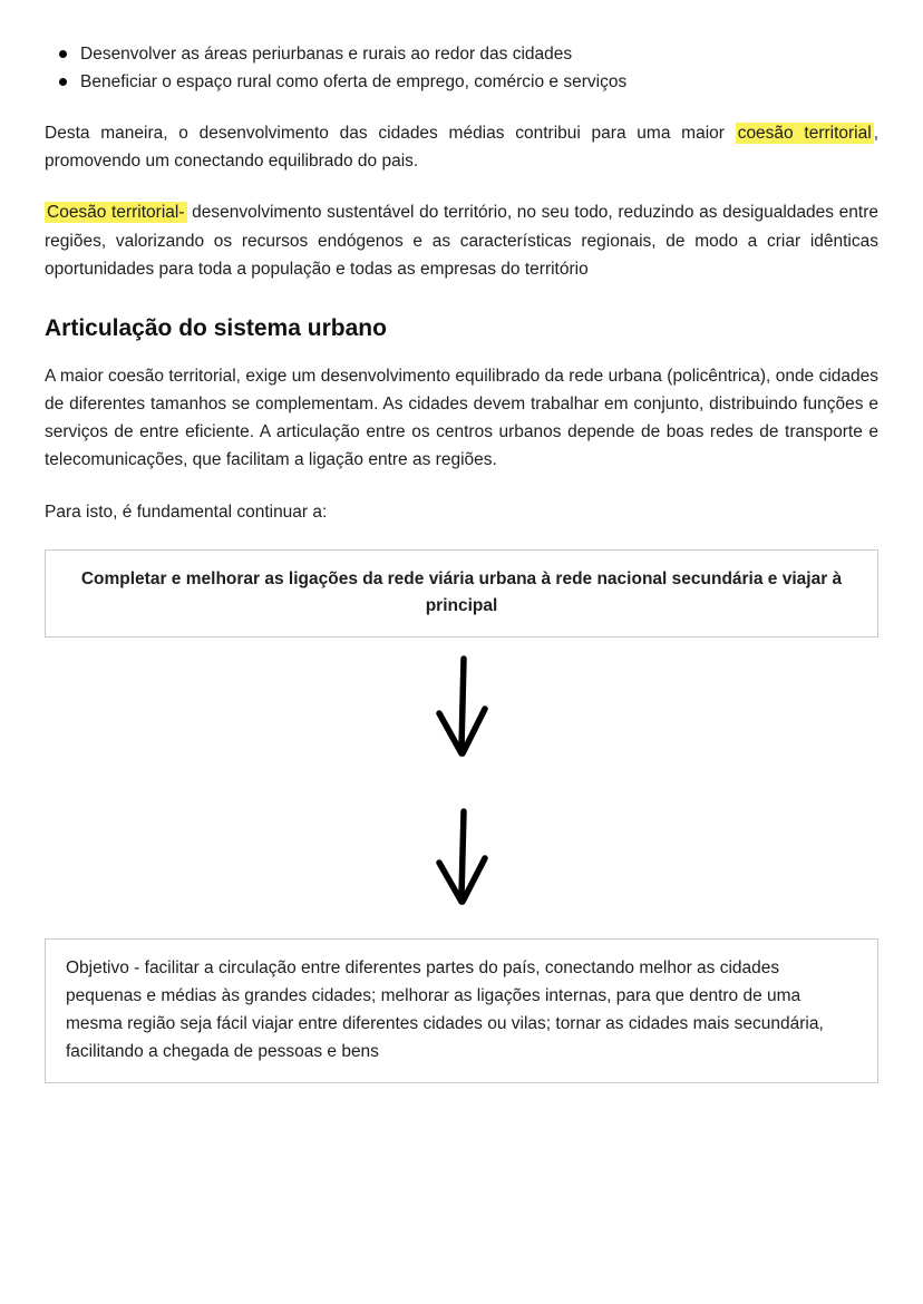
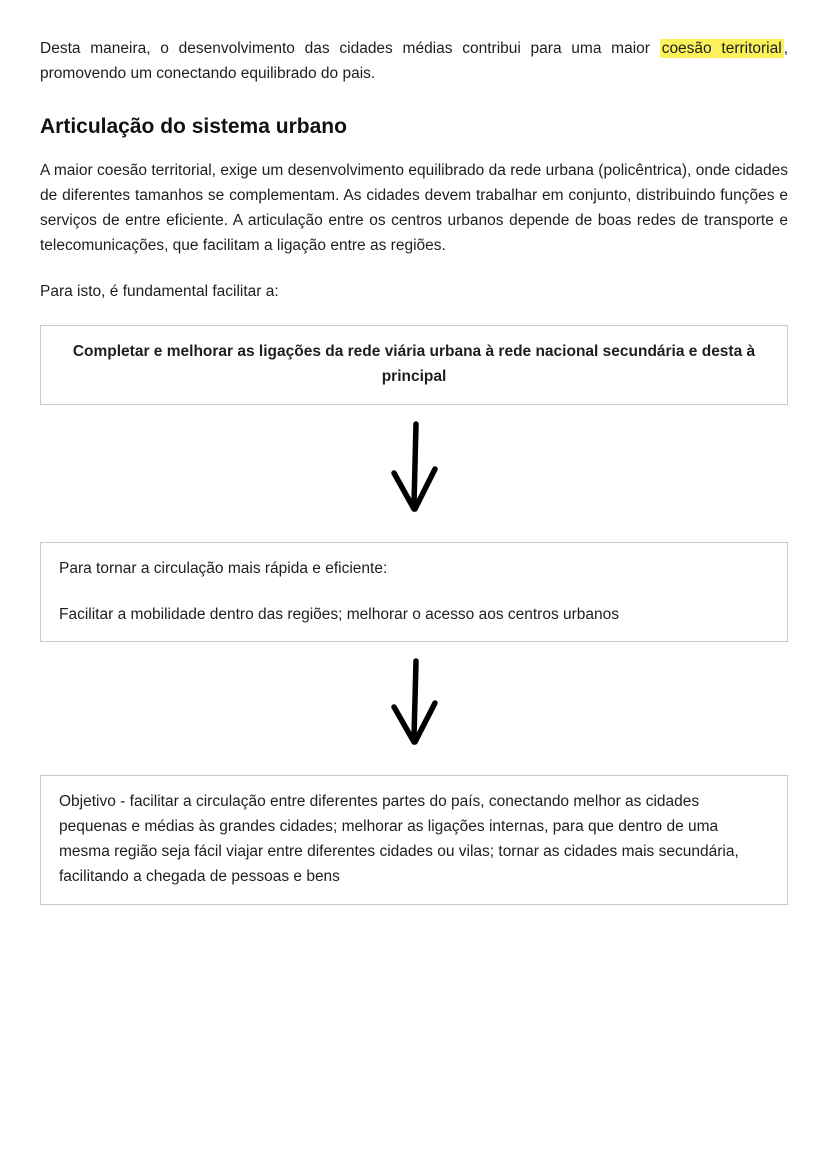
- Desenvolver as áreas periurbanas e rurais ao redor das cidades
- Beneficiar o espaço rural como oferta de emprego, comércio e serviços
  Desta maneira, o desenvolvimento das cidades médias contribui para uma maior coesão territorial, promovendo um conectando equilibrado do pais.
- Coesão territorial- desenvolvimento sustentável do território, no seu todo, reduzindo as desigualdades entre regiões, valorizando os recursos endógenos e as características regionais, de modo a criar idênticas oportunidades para toda a população e todas as empresas do território
  Articulação do sistema urbano
  A maior coesão territorial, exige um desenvolvimento equilibrado da rede urbana (policêntrica), onde cidades de diferentes tamanhos se complementam. As cidades devem trabalhar em conjunto, distribuindo funções e serviços de entre eficiente. A articulação entre os centros urbanos depende de boas redes de transporte e telecomunicações, que facilitam a ligação entre as regiões.
- Para isto, é fundamental continuar a:
+ Para isto, é fundamental facilitar a:
- Completar e melhorar as ligações da rede viária urbana à rede nacional secundária e viajar à principal
+ Completar e melhorar as ligações da rede viária urbana à rede nacional secundária e desta à principal
+ Para tornar a circulação mais rápida e eficiente:
+ Facilitar a mobilidade dentro das regiões; melhorar o acesso aos centros urbanos
  Objetivo - facilitar a circulação entre diferentes partes do país, conectando melhor as cidades pequenas e médias às grandes cidades; melhorar as ligações internas, para que dentro de uma mesma região seja fácil viajar entre diferentes cidades ou vilas; tornar as cidades mais secundária, facilitando a chegada de pessoas e bens
